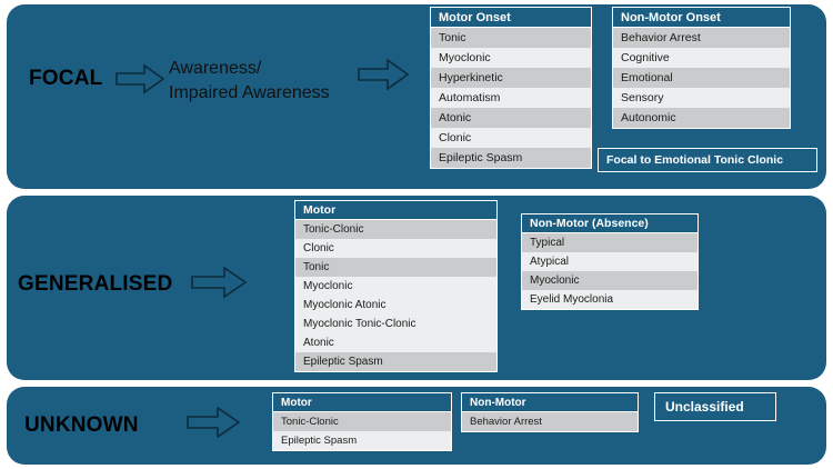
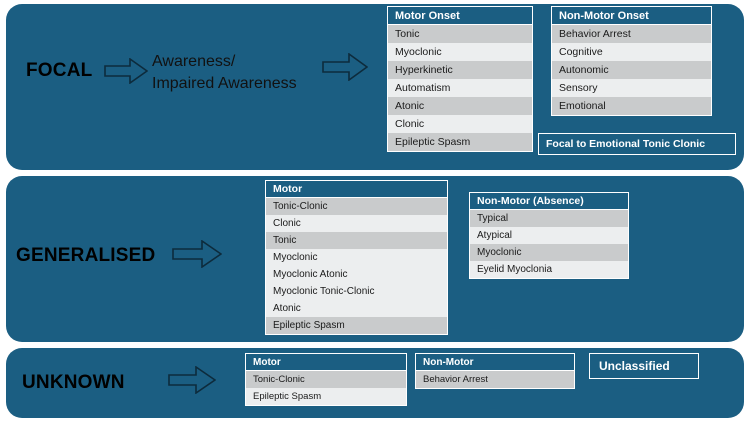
  FOCAL
  Awareness/
  Impaired Awareness
  Motor Onset
  Tonic
  Myoclonic
  Hyperkinetic
  Automatism
  Atonic
  Clonic
  Epileptic Spasm
  Non-Motor Onset
  Behavior Arrest
  Cognitive
- Emotional
+ Autonomic
  Sensory
- Autonomic
+ Emotional
  Focal to Emotional Tonic Clonic
  GENERALISED
  Motor
  Tonic-Clonic
  Clonic
  Tonic
  Myoclonic
  Myoclonic Atonic
  Myoclonic Tonic-Clonic
  Atonic
  Epileptic Spasm
  Non-Motor (Absence)
  Typical
  Atypical
  Myoclonic
  Eyelid Myoclonia
  UNKNOWN
  Motor
  Tonic-Clonic
  Epileptic Spasm
  Non-Motor
  Behavior Arrest
  Unclassified
